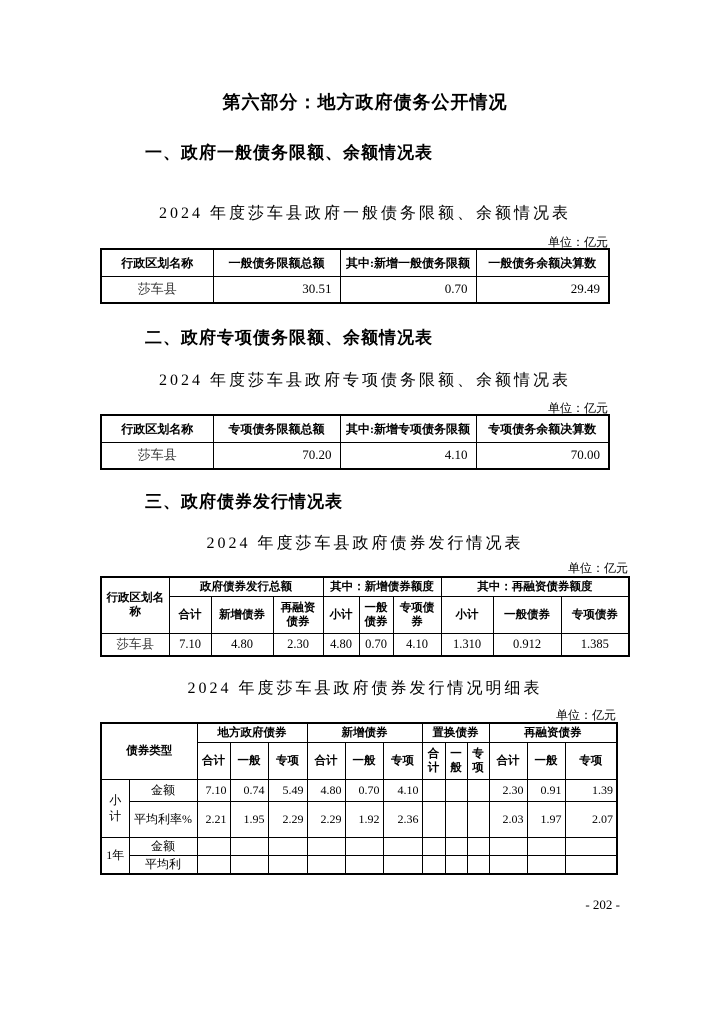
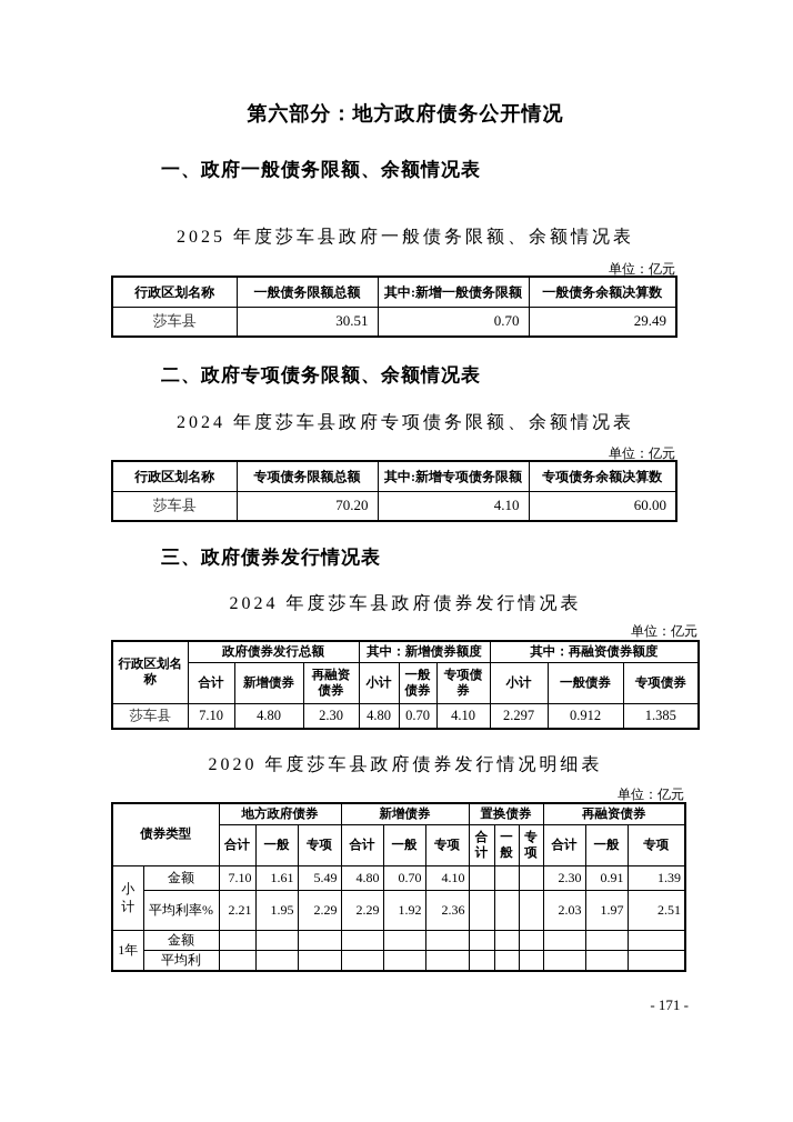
  第六部分：地方政府债务公开情况
  一、政府一般债务限额、余额情况表
- 2024 年度莎车县政府一般债务限额、余额情况表
+ 2025 年度莎车县政府一般债务限额、余额情况表
  单位：亿元
  行政区划名称	一般债务限额总额	其中:新增一般债务限额	一般债务余额决算数
  莎车县	30.51	0.70	29.49
  二、政府专项债务限额、余额情况表
  2024 年度莎车县政府专项债务限额、余额情况表
  单位：亿元
  行政区划名称	专项债务限额总额	其中:新增专项债务限额	专项债务余额决算数
- 莎车县	70.20	4.10	70.00
+ 莎车县	70.20	4.10	60.00
  三、政府债券发行情况表
  2024 年度莎车县政府债券发行情况表
  单位：亿元
  行政区划名称	政府债券发行总额	其中：新增债券额度	其中：再融资债券额度
  合计	新增债券	再融资债券	小计	一般债券	专项债券	小计	一般债券	专项债券
- 莎车县	7.10	4.80	2.30	4.80	0.70	4.10	1.310	0.912	1.385
+ 莎车县	7.10	4.80	2.30	4.80	0.70	4.10	2.297	0.912	1.385
- 2024 年度莎车县政府债券发行情况明细表
+ 2020 年度莎车县政府债券发行情况明细表
  单位：亿元
  债券类型	地方政府债券	新增债券	置换债券	再融资债券
  合计	一般	专项	合计	一般	专项	合计	一般	专项	合计	一般	专项
- 小计	金额	7.10	0.74	5.49	4.80	0.70	4.10				2.30	0.91	1.39
+ 小计	金额	7.10	1.61	5.49	4.80	0.70	4.10				2.30	0.91	1.39
- 平均利率%	2.21	1.95	2.29	2.29	1.92	2.36				2.03	1.97	2.07
+ 平均利率%	2.21	1.95	2.29	2.29	1.92	2.36				2.03	1.97	2.51
  1年	金额
  平均利
- - 202 -
+ - 171 -
